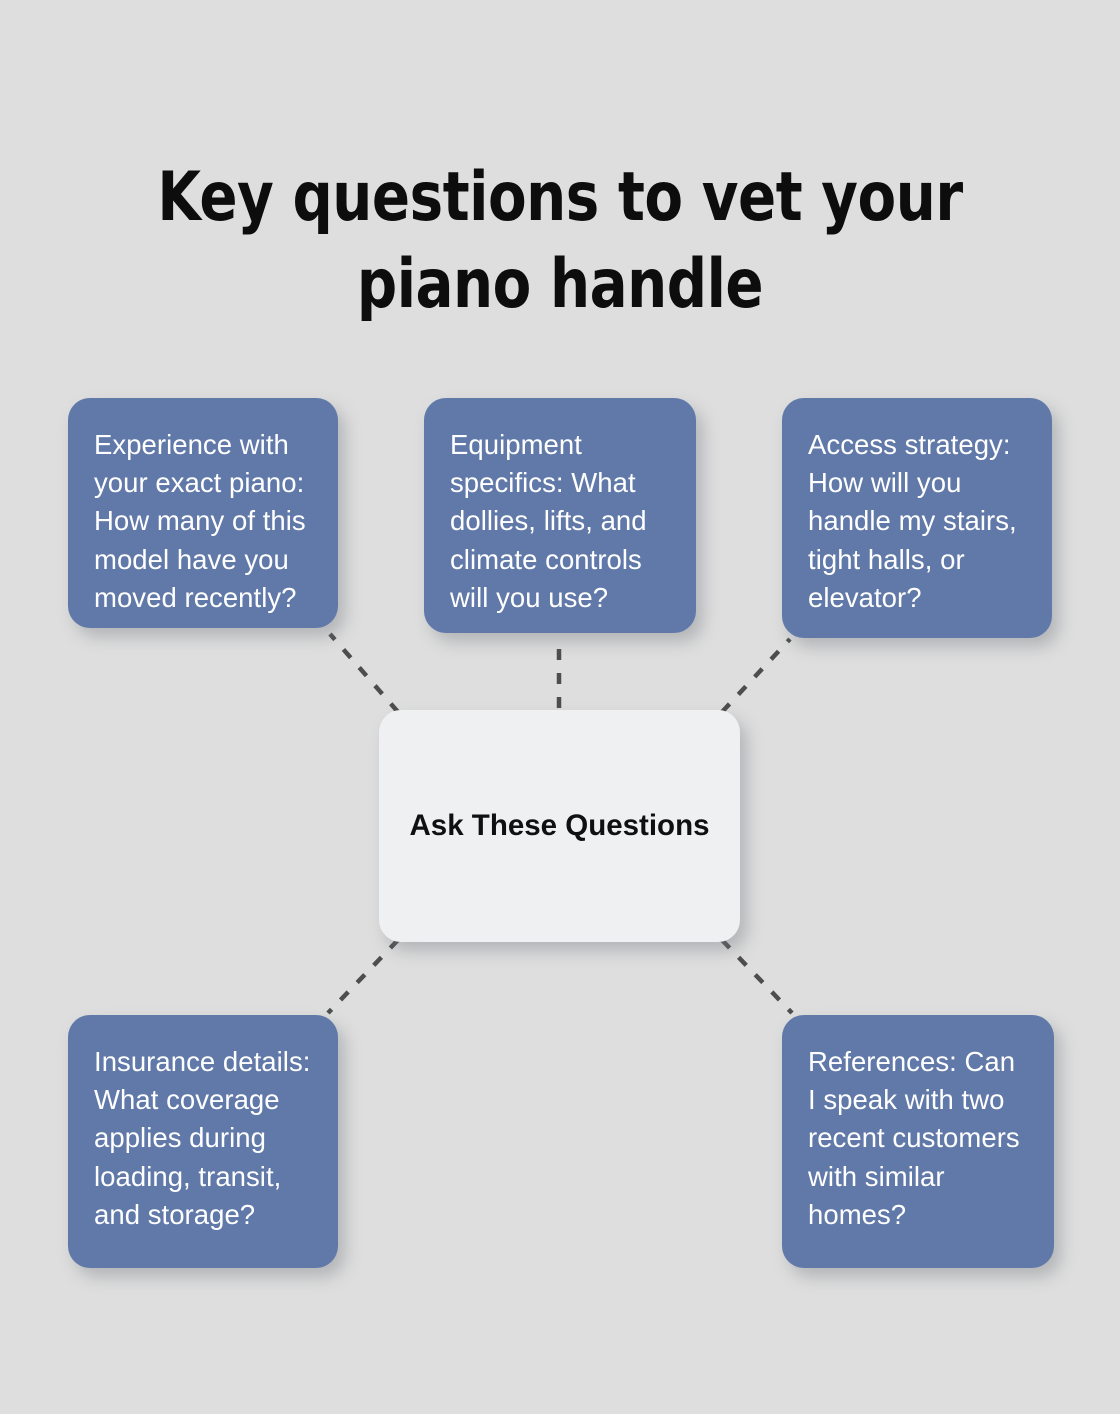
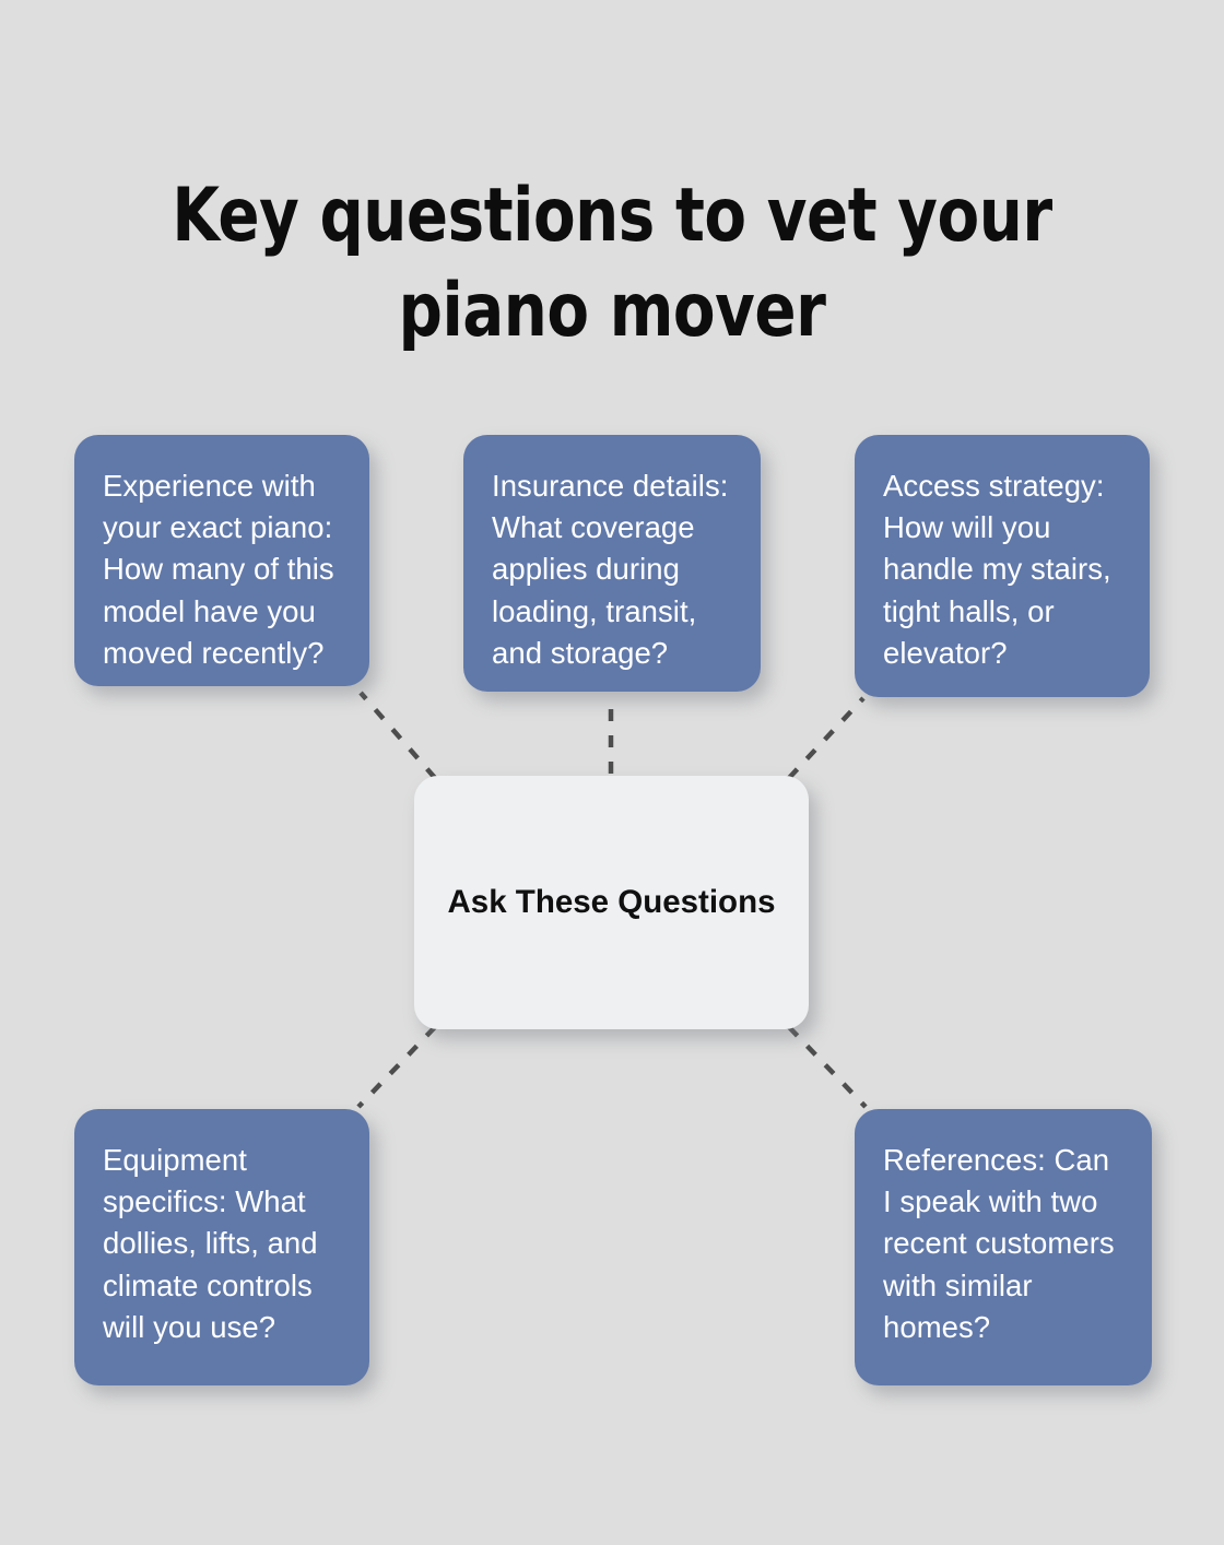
- Key questions to vet your piano handle
+ Key questions to vet your piano mover
  Experience with your exact piano: How many of this model have you moved recently?
- Equipment specifics: What dollies, lifts, and climate controls will you use?
+ Insurance details: What coverage applies during loading, transit, and storage?
  Access strategy: How will you handle my stairs, tight halls, or elevator?
  Ask These Questions
- Insurance details: What coverage applies during loading, transit, and storage?
+ Equipment specifics: What dollies, lifts, and climate controls will you use?
  References: Can I speak with two recent customers with similar homes?
